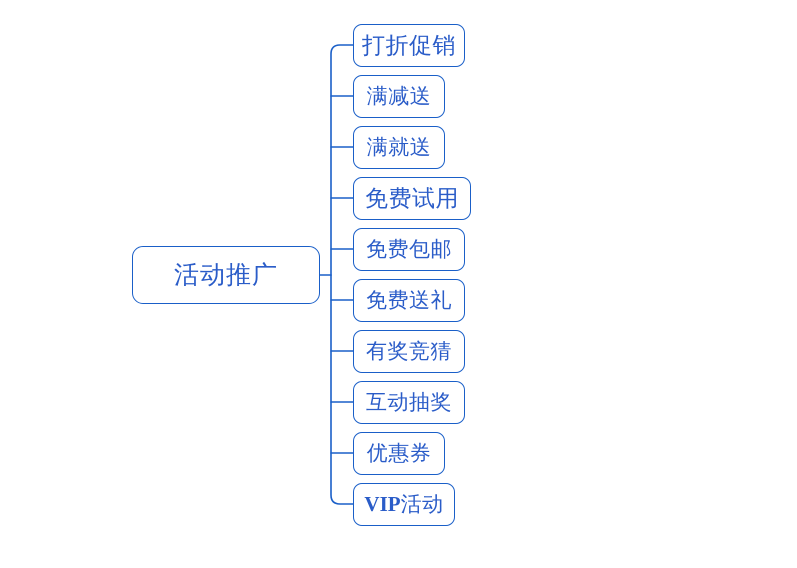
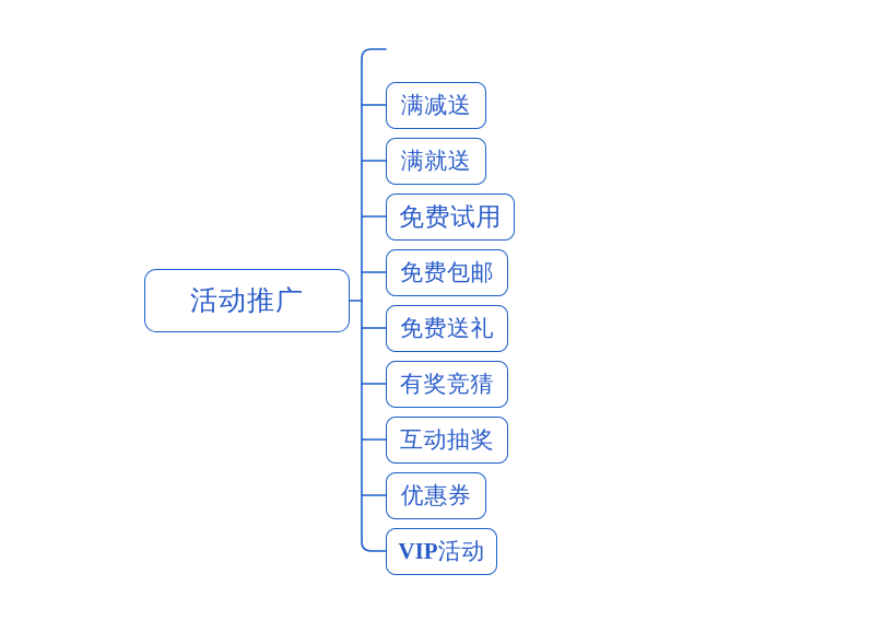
  活动推广
- 打折促销
  满减送
  满就送
  免费试用
  免费包邮
  免费送礼
  有奖竞猜
  互动抽奖
  优惠券
  VIP
  活动
